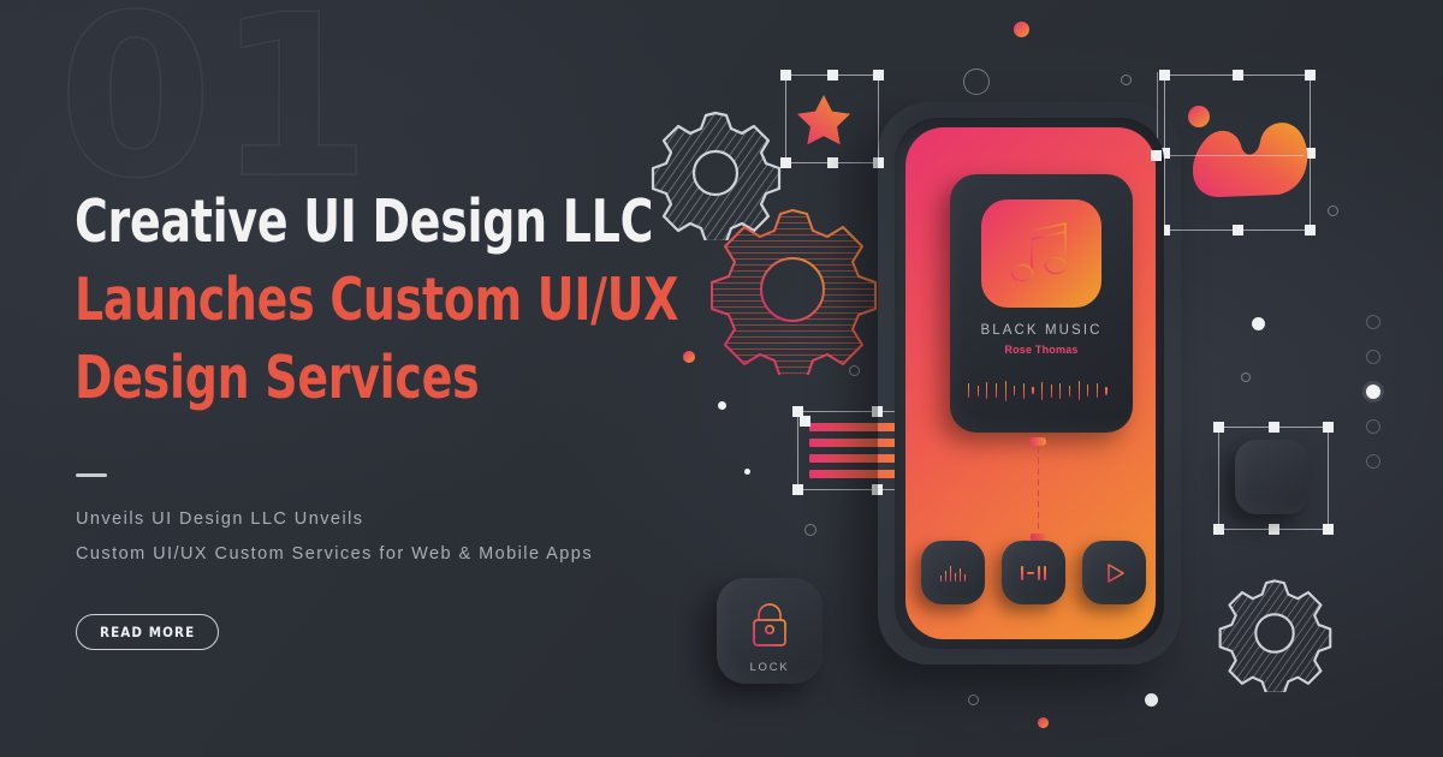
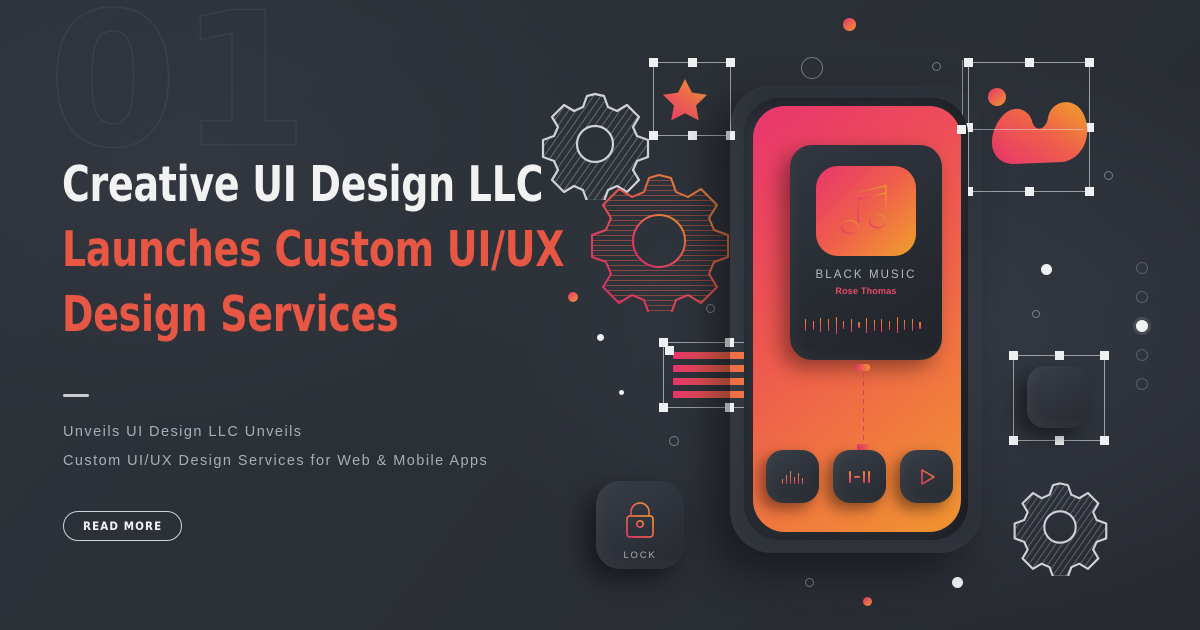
  01
  Creative UI Design LLC
  Launches Custom UI/UX
  Design Services
  Unveils UI Design LLC Unveils
- Custom UI/UX Custom Services for Web & Mobile Apps
+ Custom UI/UX Design Services for Web & Mobile Apps
  READ MORE
  BLACK MUSIC
  Rose Thomas
  LOCK
